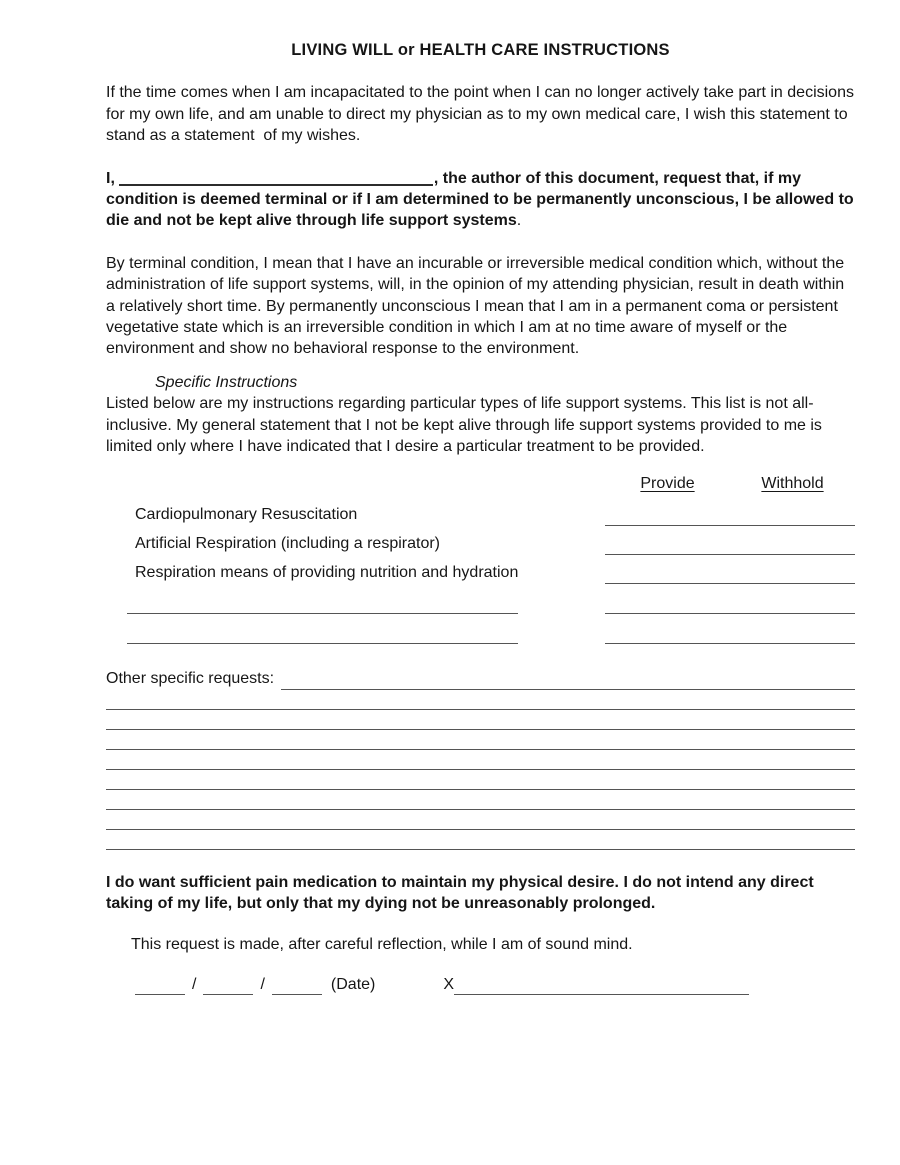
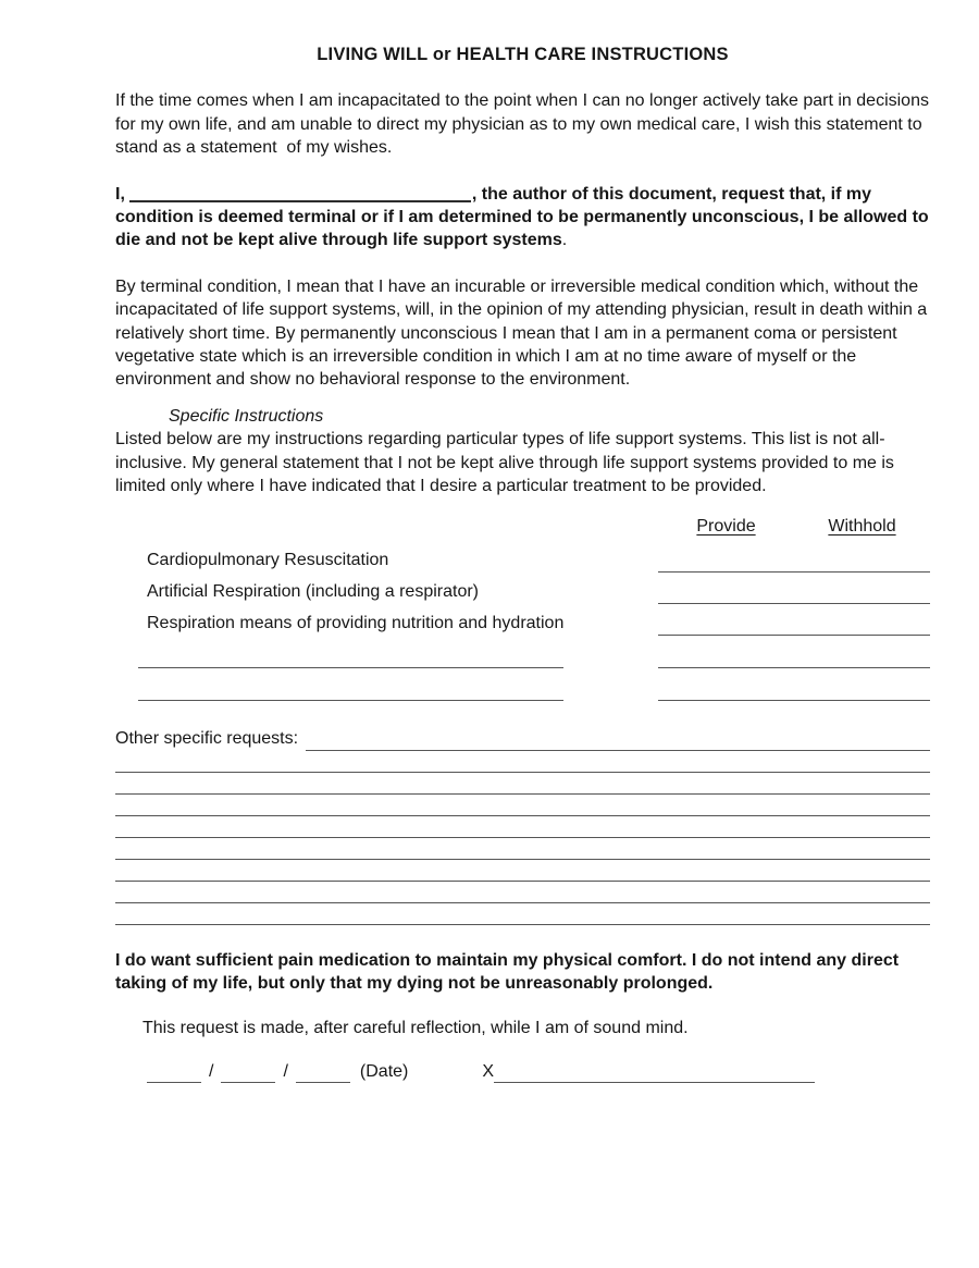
  LIVING WILL or HEALTH CARE INSTRUCTIONS
  If the time comes when I am incapacitated to the point when I can no longer actively take part in decisions for my own life, and am unable to direct my physician as to my own medical care, I wish this statement to stand as a statement of my wishes.
  I, , the author of this document, request that, if my condition is deemed terminal or if I am determined to be permanently unconscious, I be allowed to die and not be kept alive through life support systems.
- By terminal condition, I mean that I have an incurable or irreversible medical condition which, without the administration of life support systems, will, in the opinion of my attending physician, result in death within a relatively short time. By permanently unconscious I mean that I am in a permanent coma or persistent vegetative state which is an irreversible condition in which I am at no time aware of myself or the environment and show no behavioral response to the environment.
+ By terminal condition, I mean that I have an incurable or irreversible medical condition which, without the incapacitated of life support systems, will, in the opinion of my attending physician, result in death within a relatively short time. By permanently unconscious I mean that I am in a permanent coma or persistent vegetative state which is an irreversible condition in which I am at no time aware of myself or the environment and show no behavioral response to the environment.
  Specific Instructions
  Listed below are my instructions regarding particular types of life support systems. This list is not all-inclusive. My general statement that I not be kept alive through life support systems provided to me is limited only where I have indicated that I desire a particular treatment to be provided.
  Provide
  Withhold
  Cardiopulmonary Resuscitation
  Artificial Respiration (including a respirator)
  Respiration means of providing nutrition and hydration
  Other specific requests:
- I do want sufficient pain medication to maintain my physical desire. I do not intend any direct taking of my life, but only that my dying not be unreasonably prolonged.
+ I do want sufficient pain medication to maintain my physical comfort. I do not intend any direct taking of my life, but only that my dying not be unreasonably prolonged.
  This request is made, after careful reflection, while I am of sound mind.
  /
  /
  (Date)
  X
